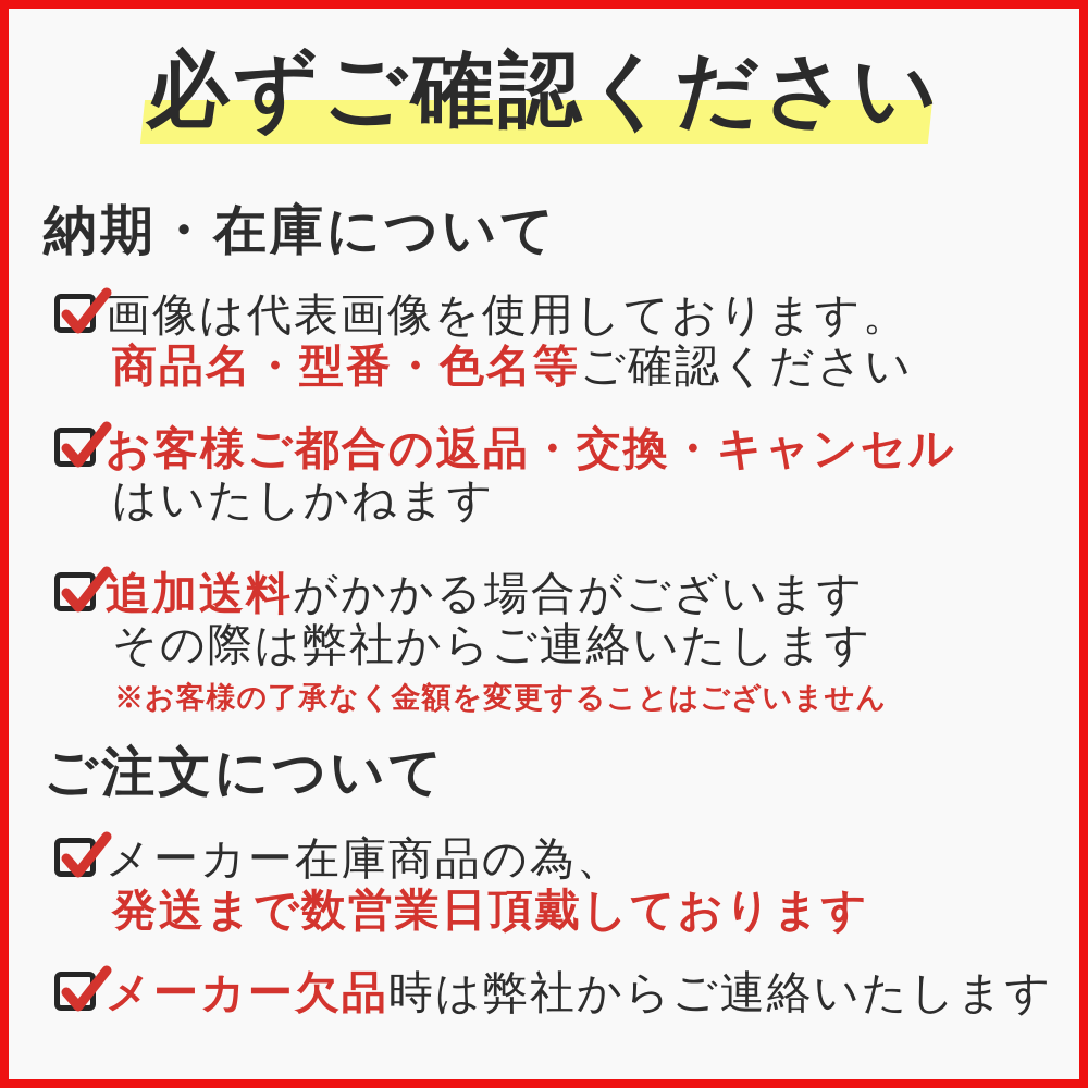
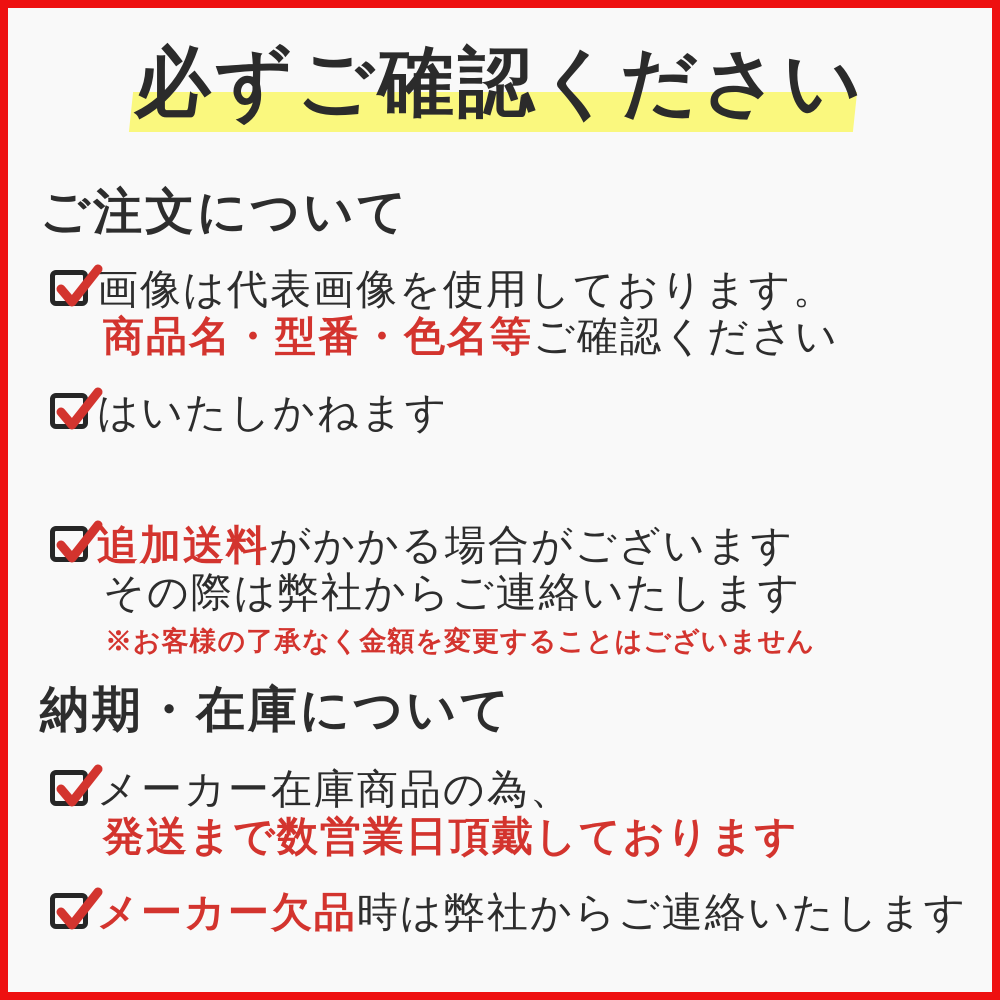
  必ずご確認ください
- 納期・在庫について
+ ご注文について
  画像は代表画像を使用しております。
  商品名・型番・色名等ご確認ください
- お客様ご都合の返品・交換・キャンセル
  はいたしかねます
  追加送料がかかる場合がございます
  その際は弊社からご連絡いたします
  ※お客様の了承なく金額を変更することはございません
- ご注文について
+ 納期・在庫について
  メーカー在庫商品の為、
  発送まで数営業日頂戴しております
  メーカー欠品時は弊社からご連絡いたします
